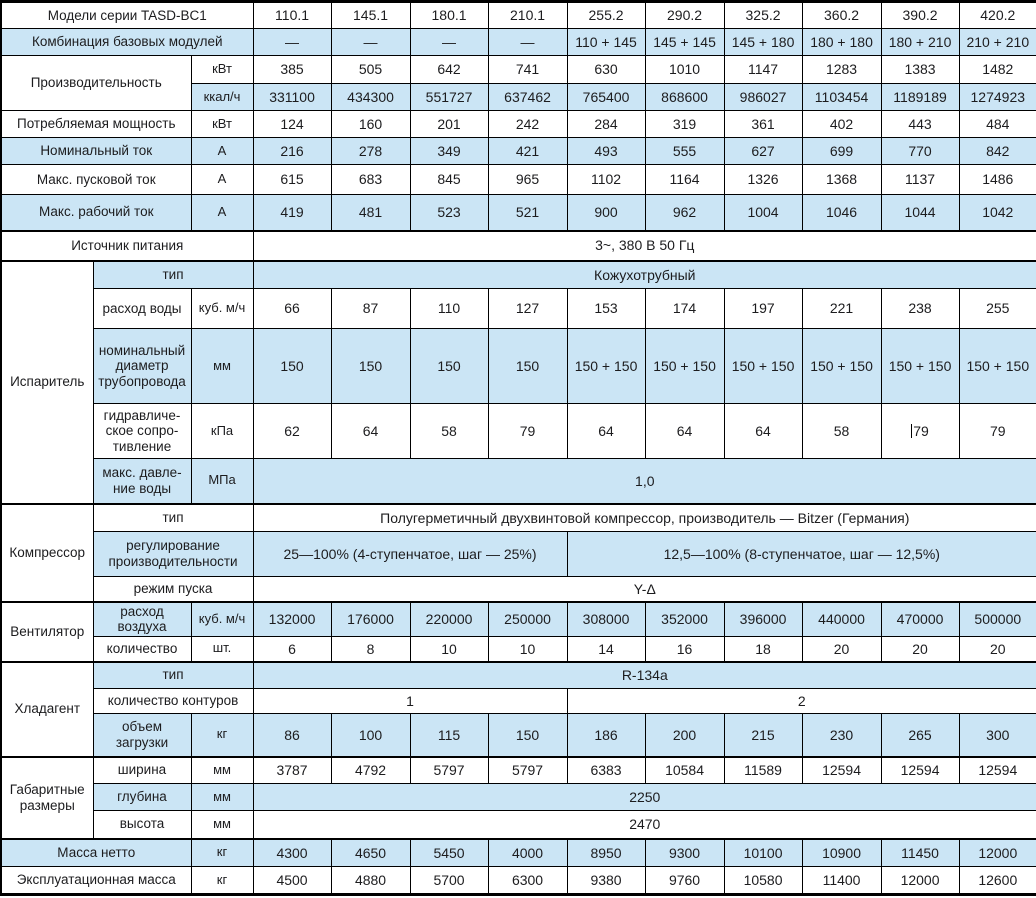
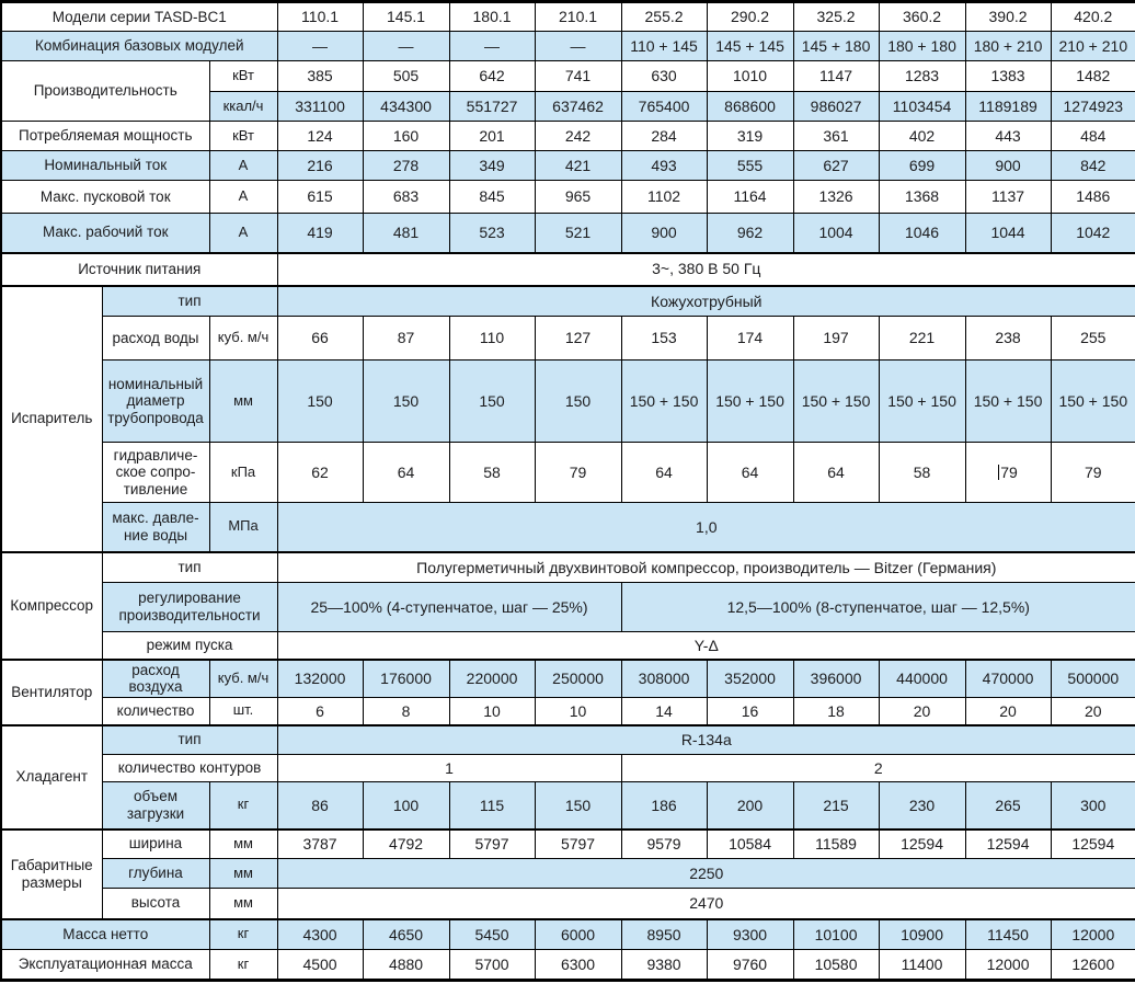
  Модели серии TASD-BC1	110.1	145.1	180.1	210.1	255.2	290.2	325.2	360.2	390.2	420.2
  Комбинация базовых модулей	—	—	—	—	110 + 145	145 + 145	145 + 180	180 + 180	180 + 210	210 + 210
  Производительность	кВт	385	505	642	741	630	1010	1147	1283	1383	1482
  ккал/ч	331100	434300	551727	637462	765400	868600	986027	1103454	1189189	1274923
  Потребляемая мощность	кВт	124	160	201	242	284	319	361	402	443	484
- Номинальный ток	А	216	278	349	421	493	555	627	699	770	842
+ Номинальный ток	А	216	278	349	421	493	555	627	699	900	842
  Макс. пусковой ток	А	615	683	845	965	1102	1164	1326	1368	1137	1486
  Макс. рабочий ток	А	419	481	523	521	900	962	1004	1046	1044	1042
  Источник питания	3~, 380 В 50 Гц
  Испаритель	тип	Кожухотрубный
  расход воды	куб. м/ч	66	87	110	127	153	174	197	221	238	255
  номинальный диаметр трубопровода	мм	150	150	150	150	150 + 150	150 + 150	150 + 150	150 + 150	150 + 150	150 + 150
  гидравличе- ское сопро- тивление	кПа	62	64	58	79	64	64	64	58	79	79
  макс. давле- ние воды	МПа	1,0
  Компрессор	тип	Полугерметичный двухвинтовой компрессор, производитель — Bitzer (Германия)
  регулирование производительности	25—100% (4-ступенчатое, шаг — 25%)	12,5—100% (8-ступенчатое, шаг — 12,5%)
  режим пуска	Y-Δ
  Вентилятор	расход воздуха	куб. м/ч	132000	176000	220000	250000	308000	352000	396000	440000	470000	500000
  количество	шт.	6	8	10	10	14	16	18	20	20	20
  Хладагент	тип	R-134a
  количество контуров	1	2
  объем загрузки	кг	86	100	115	150	186	200	215	230	265	300
- Габаритные размеры	ширина	мм	3787	4792	5797	5797	6383	10584	11589	12594	12594	12594
+ Габаритные размеры	ширина	мм	3787	4792	5797	5797	9579	10584	11589	12594	12594	12594
  глубина	мм	2250
  высота	мм	2470
- Масса нетто	кг	4300	4650	5450	4000	8950	9300	10100	10900	11450	12000
+ Масса нетто	кг	4300	4650	5450	6000	8950	9300	10100	10900	11450	12000
  Эксплуатационная масса	кг	4500	4880	5700	6300	9380	9760	10580	11400	12000	12600
